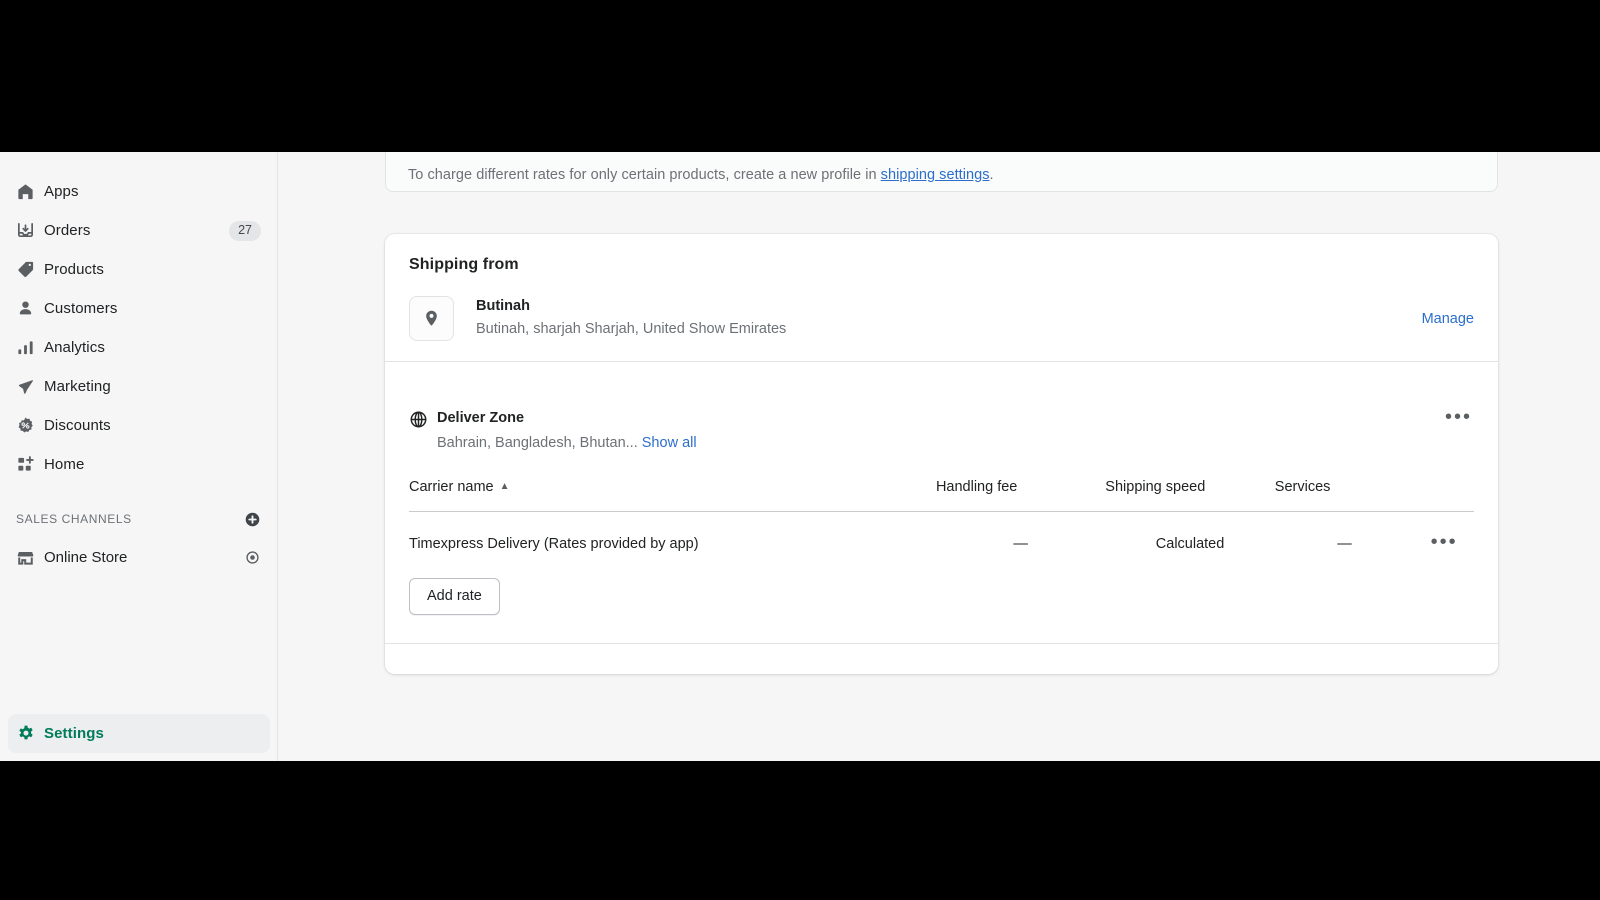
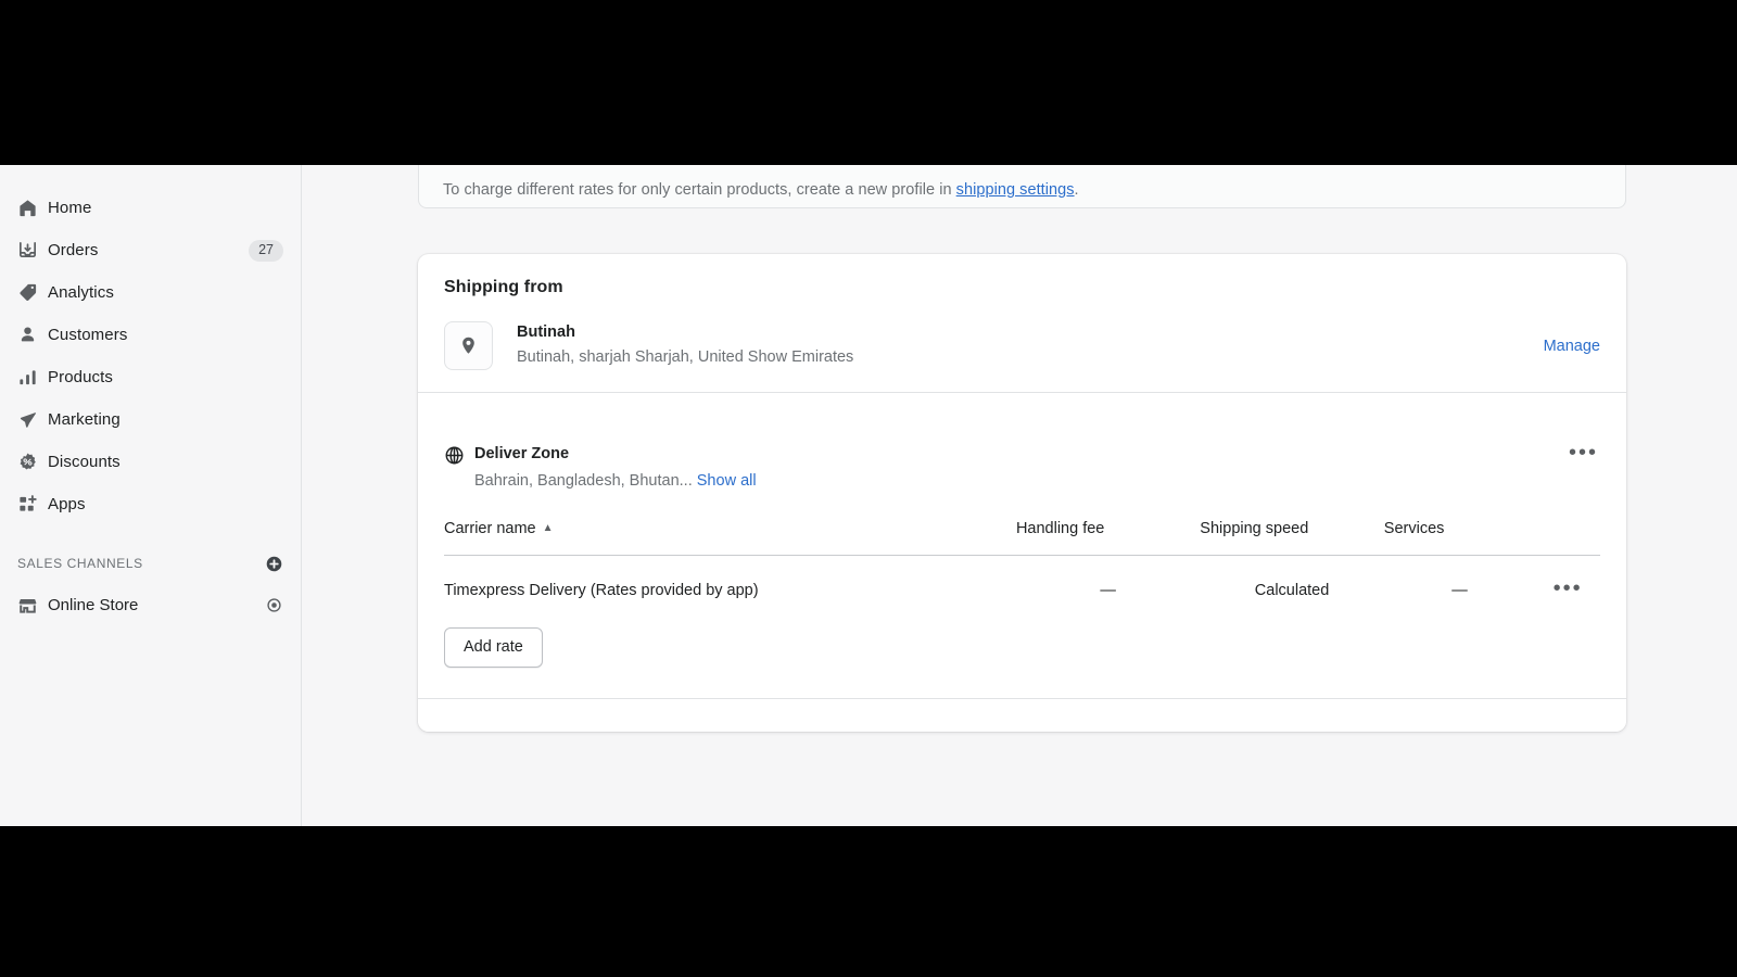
- Apps
+ Home
  Orders
  27
- Products
+ Analytics
  Customers
- Analytics
+ Products
  Marketing
  Discounts
- Home
+ Apps
  SALES CHANNELS
  Online Store
- Settings
  To charge different rates for only certain products, create a new profile in shipping settings.
  Shipping from
  Butinah
  Butinah, sharjah Sharjah, United Show Emirates
  Manage
  Deliver Zone
  Bahrain, Bangladesh, Bhutan... Show all
  •••
  Carrier name ▲	Handling fee	Shipping speed	Services
  Timexpress Delivery (Rates provided by app)	—	Calculated	—	•••
  Add rate
